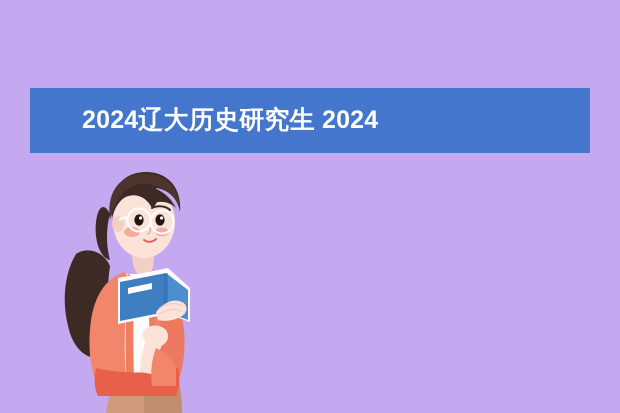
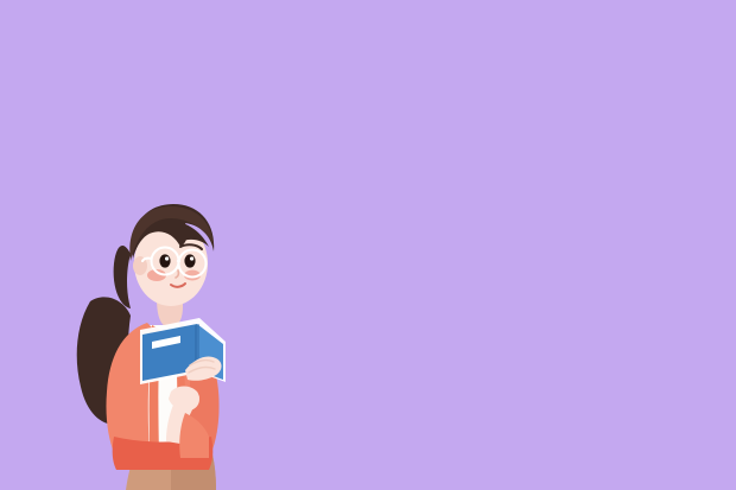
- 2024辽大历史研究生 2024
